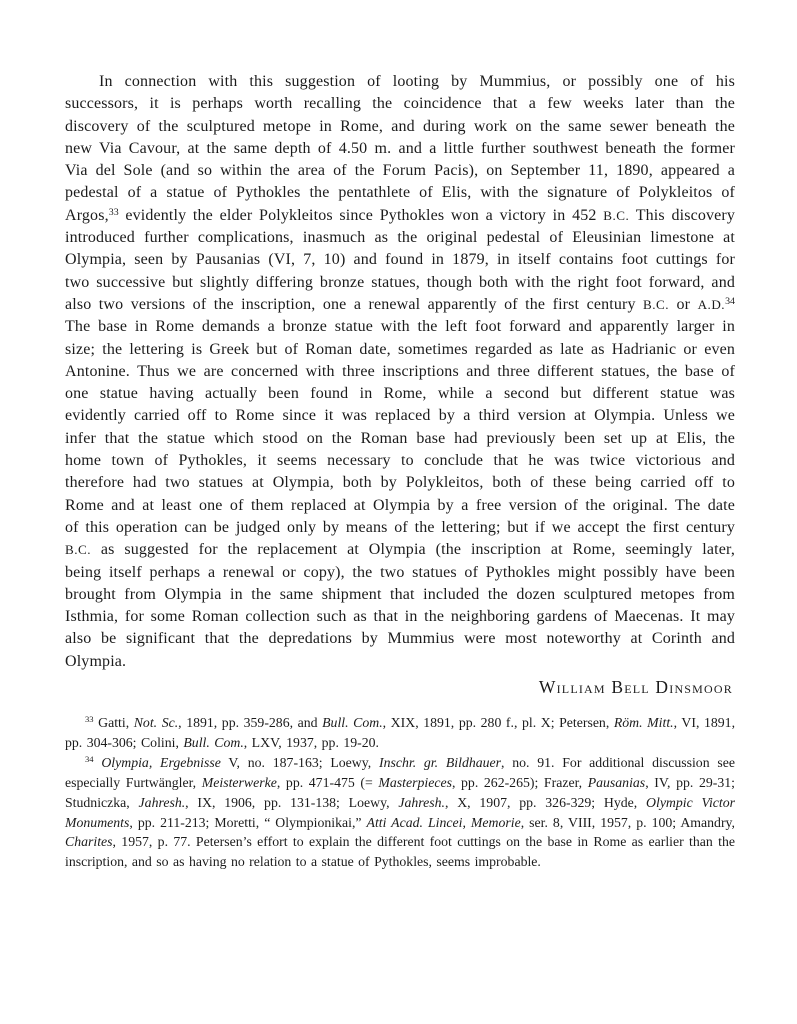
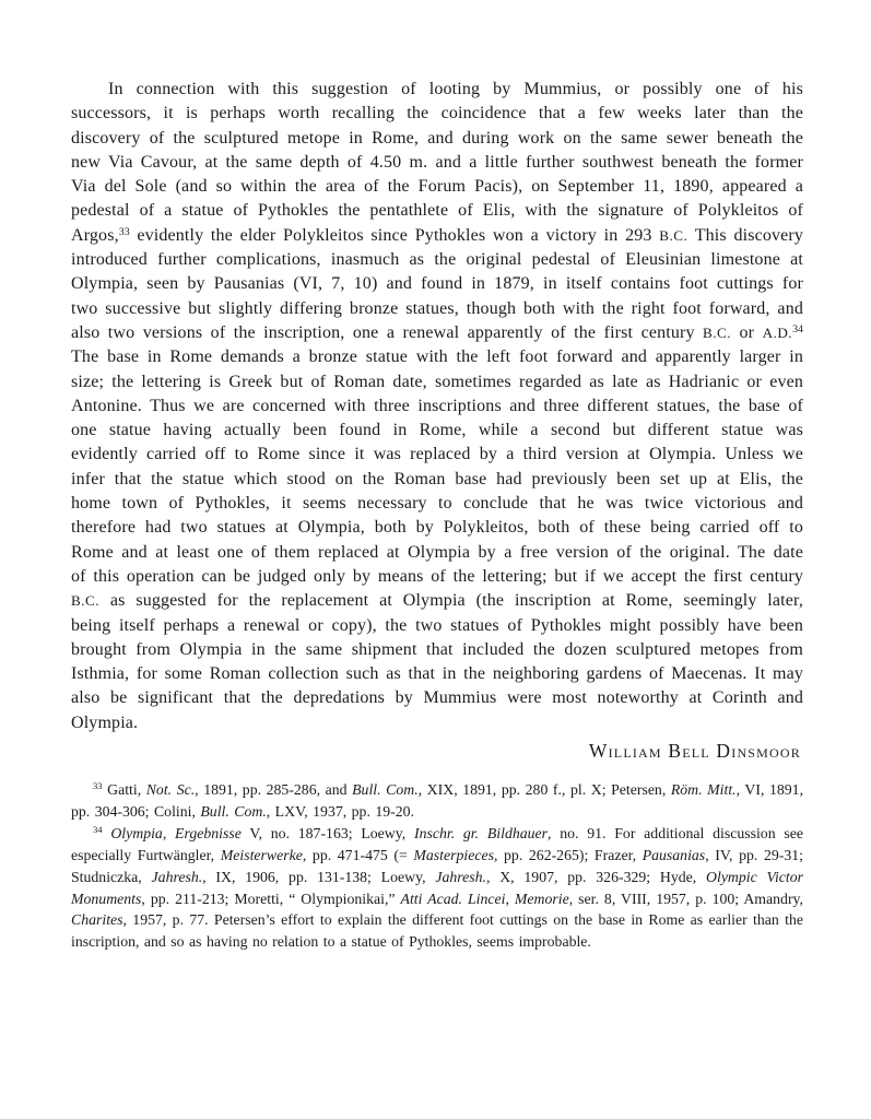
- In connection with this suggestion of looting by Mummius, or possibly one of his successors, it is perhaps worth recalling the coincidence that a few weeks later than the discovery of the sculptured metope in Rome, and during work on the same sewer beneath the new Via Cavour, at the same depth of 4.50 m. and a little further southwest beneath the former Via del Sole (and so within the area of the Forum Pacis), on September 11, 1890, appeared a pedestal of a statue of Pythokles the pentathlete of Elis, with the signature of Polykleitos of Argos,33 evidently the elder Polykleitos since Pythokles won a victory in 452 B.C. This discovery introduced further complications, inasmuch as the original pedestal of Eleusinian limestone at Olympia, seen by Pausanias (VI, 7, 10) and found in 1879, in itself contains foot cuttings for two successive but slightly differing bronze statues, though both with the right foot forward, and also two versions of the inscription, one a renewal apparently of the first century B.C. or A.D.34 The base in Rome demands a bronze statue with the left foot forward and apparently larger in size; the lettering is Greek but of Roman date, sometimes regarded as late as Hadrianic or even Antonine. Thus we are concerned with three inscriptions and three different statues, the base of one statue having actually been found in Rome, while a second but different statue was evidently carried off to Rome since it was replaced by a third version at Olympia. Unless we infer that the statue which stood on the Roman base had previously been set up at Elis, the home town of Pythokles, it seems necessary to conclude that he was twice victorious and therefore had two statues at Olympia, both by Polykleitos, both of these being carried off to Rome and at least one of them replaced at Olympia by a free version of the original. The date of this operation can be judged only by means of the lettering; but if we accept the first century B.C. as suggested for the replacement at Olympia (the inscription at Rome, seemingly later, being itself perhaps a renewal or copy), the two statues of Pythokles might possibly have been brought from Olympia in the same shipment that included the dozen sculptured metopes from Isthmia, for some Roman collection such as that in the neighboring gardens of Maecenas. It may also be significant that the depredations by Mummius were most noteworthy at Corinth and Olympia.
+ In connection with this suggestion of looting by Mummius, or possibly one of his successors, it is perhaps worth recalling the coincidence that a few weeks later than the discovery of the sculptured metope in Rome, and during work on the same sewer beneath the new Via Cavour, at the same depth of 4.50 m. and a little further southwest beneath the former Via del Sole (and so within the area of the Forum Pacis), on September 11, 1890, appeared a pedestal of a statue of Pythokles the pentathlete of Elis, with the signature of Polykleitos of Argos,33 evidently the elder Polykleitos since Pythokles won a victory in 293 B.C. This discovery introduced further complications, inasmuch as the original pedestal of Eleusinian limestone at Olympia, seen by Pausanias (VI, 7, 10) and found in 1879, in itself contains foot cuttings for two successive but slightly differing bronze statues, though both with the right foot forward, and also two versions of the inscription, one a renewal apparently of the first century B.C. or A.D.34 The base in Rome demands a bronze statue with the left foot forward and apparently larger in size; the lettering is Greek but of Roman date, sometimes regarded as late as Hadrianic or even Antonine. Thus we are concerned with three inscriptions and three different statues, the base of one statue having actually been found in Rome, while a second but different statue was evidently carried off to Rome since it was replaced by a third version at Olympia. Unless we infer that the statue which stood on the Roman base had previously been set up at Elis, the home town of Pythokles, it seems necessary to conclude that he was twice victorious and therefore had two statues at Olympia, both by Polykleitos, both of these being carried off to Rome and at least one of them replaced at Olympia by a free version of the original. The date of this operation can be judged only by means of the lettering; but if we accept the first century B.C. as suggested for the replacement at Olympia (the inscription at Rome, seemingly later, being itself perhaps a renewal or copy), the two statues of Pythokles might possibly have been brought from Olympia in the same shipment that included the dozen sculptured metopes from Isthmia, for some Roman collection such as that in the neighboring gardens of Maecenas. It may also be significant that the depredations by Mummius were most noteworthy at Corinth and Olympia.
  William Bell Dinsmoor
- 33 Gatti, Not. Sc., 1891, pp. 359-286, and Bull. Com., XIX, 1891, pp. 280 f., pl. X; Petersen, Röm. Mitt., VI, 1891, pp. 304-306; Colini, Bull. Com., LXV, 1937, pp. 19-20.
+ 33 Gatti, Not. Sc., 1891, pp. 285-286, and Bull. Com., XIX, 1891, pp. 280 f., pl. X; Petersen, Röm. Mitt., VI, 1891, pp. 304-306; Colini, Bull. Com., LXV, 1937, pp. 19-20.
  34 Olympia, Ergebnisse V, no. 187-163; Loewy, Inschr. gr. Bildhauer, no. 91. For additional discussion see especially Furtwängler, Meisterwerke, pp. 471-475 (= Masterpieces, pp. 262-265); Frazer, Pausanias, IV, pp. 29-31; Studniczka, Jahresh., IX, 1906, pp. 131-138; Loewy, Jahresh., X, 1907, pp. 326-329; Hyde, Olympic Victor Monuments, pp. 211-213; Moretti, “ Olympionikai,” Atti Acad. Lincei, Memorie, ser. 8, VIII, 1957, p. 100; Amandry, Charites, 1957, p. 77. Petersen’s effort to explain the different foot cuttings on the base in Rome as earlier than the inscription, and so as having no relation to a statue of Pythokles, seems improbable.
